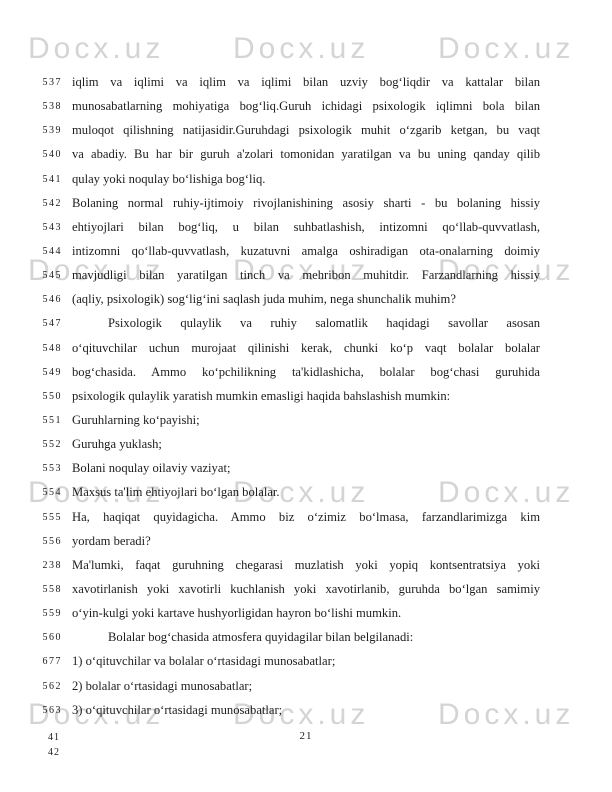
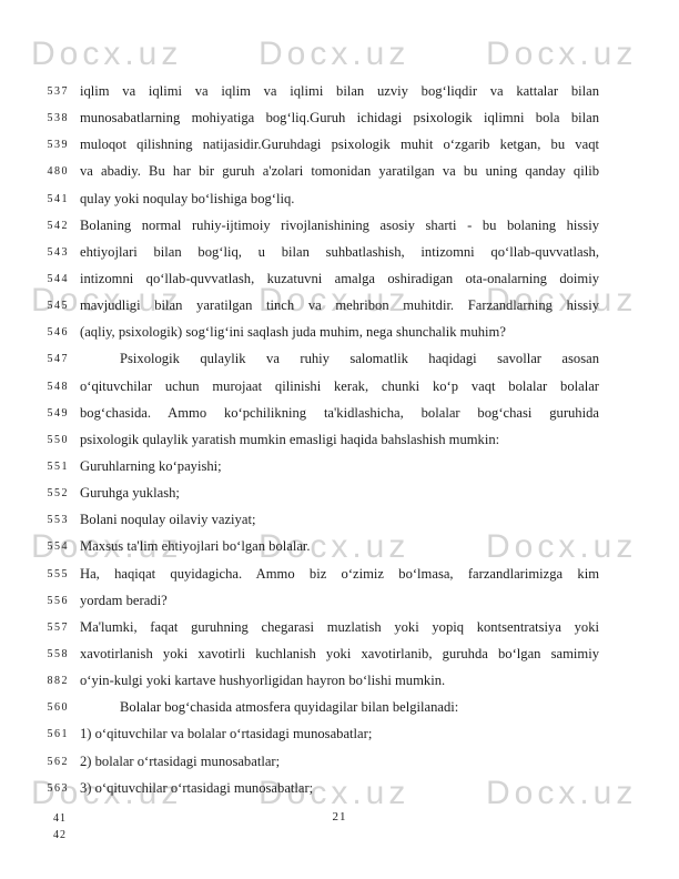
  Docx.uz
  Docx.uz
  Docx.uz
  Docx.uz
  Docx.uz
  Docx.uz
  Docx.uz
  Docx.uz
  Docx.uz
  Docx.uz
  Docx.uz
  Docx.uz
  537
  iqlim va iqlimi va iqlim va iqlimi bilan uzviy bog‘liqdir va kattalar bilan
  538
  munosabatlarning mohiyatiga bog‘liq.Guruh ichidagi psixologik iqlimni bola bilan
  539
  muloqot qilishning natijasidir.Guruhdagi psixologik muhit o‘zgarib ketgan, bu vaqt
- 540
+ 480
  va abadiy. Bu har bir guruh a'zolari tomonidan yaratilgan va bu uning qanday qilib
  541
  qulay yoki noqulay bo‘lishiga bog‘liq.
  542
  Bolaning normal ruhiy-ijtimoiy rivojlanishining asosiy sharti - bu bolaning hissiy
  543
  ehtiyojlari bilan bog‘liq, u bilan suhbatlashish, intizomni qo‘llab-quvvatlash,
  544
  intizomni qo‘llab-quvvatlash, kuzatuvni amalga oshiradigan ota-onalarning doimiy
  545
  mavjudligi bilan yaratilgan tinch va mehribon muhitdir. Farzandlarning hissiy
  546
  (aqliy, psixologik) sog‘lig‘ini saqlash juda muhim, nega shunchalik muhim?
  547
  Psixologik qulaylik va ruhiy salomatlik haqidagi savollar asosan
  548
  o‘qituvchilar uchun murojaat qilinishi kerak, chunki ko‘p vaqt bolalar bolalar
  549
  bog‘chasida. Ammo ko‘pchilikning ta'kidlashicha, bolalar bog‘chasi guruhida
  550
  psixologik qulaylik yaratish mumkin emasligi haqida bahslashish mumkin:
  551
  Guruhlarning ko‘payishi;
  552
  Guruhga yuklash;
  553
  Bolani noqulay oilaviy vaziyat;
  554
  Maxsus ta'lim ehtiyojlari bo‘lgan bolalar.
  555
  Ha, haqiqat quyidagicha. Ammo biz o‘zimiz bo‘lmasa, farzandlarimizga kim
  556
  yordam beradi?
- 238
+ 557
  Ma'lumki, faqat guruhning chegarasi muzlatish yoki yopiq kontsentratsiya yoki
  558
  xavotirlanish yoki xavotirli kuchlanish yoki xavotirlanib, guruhda bo‘lgan samimiy
- 559
+ 882
  o‘yin-kulgi yoki kartave hushyorligidan hayron bo‘lishi mumkin.
  560
  Bolalar bog‘chasida atmosfera quyidagilar bilan belgilanadi:
- 677
+ 561
  1) o‘qituvchilar va bolalar o‘rtasidagi munosabatlar;
  562
  2) bolalar o‘rtasidagi munosabatlar;
  563
  3) o‘qituvchilar o‘rtasidagi munosabatlar;
  41
  42
  21
